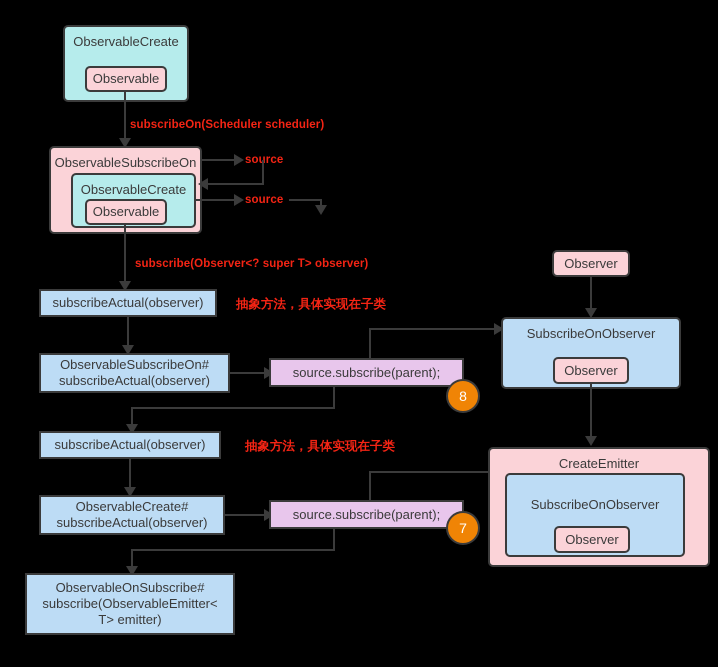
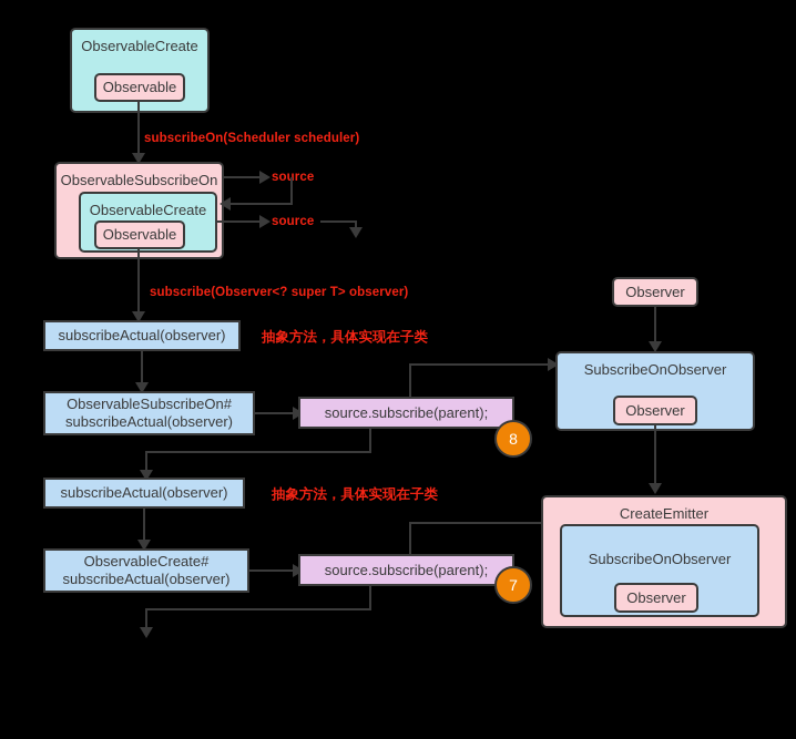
  ObservableCreate
  Observable
  subscribeOn(Scheduler scheduler)
  ObservableSubscribeOn
  ObservableCreate
  Observable
  sorce
  source
  subscribe(Observer<? super T> observer)
  subscribeActual(observer)
  抽象方法，具体实现在子类
  ObservableSubscribeOn#
  subscribeActual(observer)
  source.subscribe(parent);
  8
  subscribeActual(observer)
  抽象方法，具体实现在子类
  ObservableCreate#
  subscribeActual(observer)
  source.subscribe(parent);
  7
- ObservableOnSubscribe#
- subscribe(ObservableEmitter<
- T> emitter)
  Observer
  SubscribeOnObserver
  Observer
  CreateEmitter
  SubscribeOnObserver
  Observer
